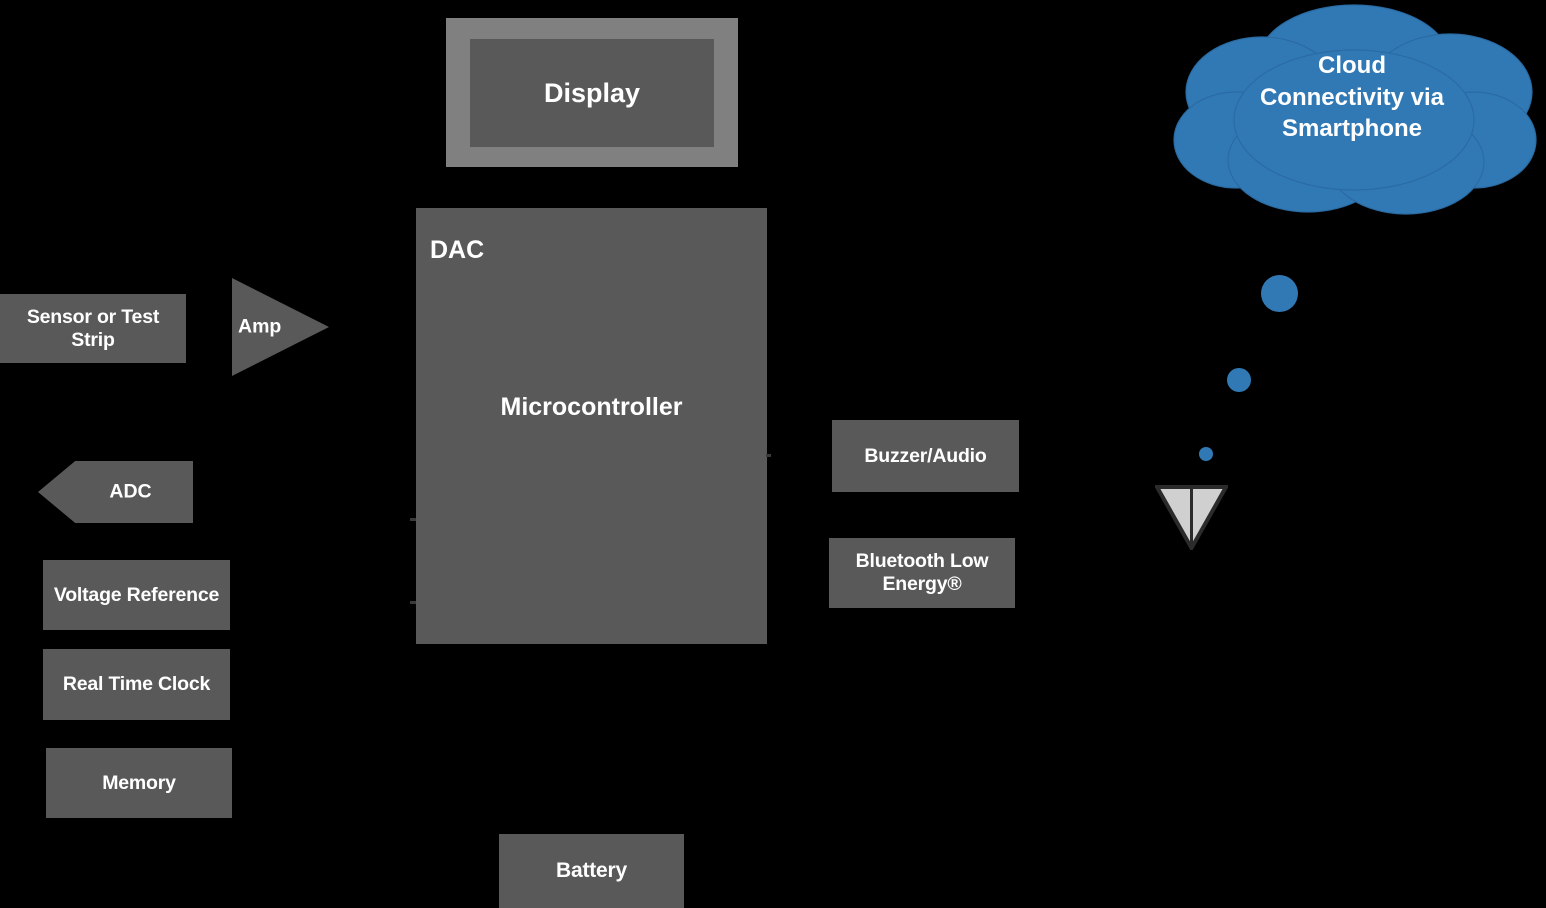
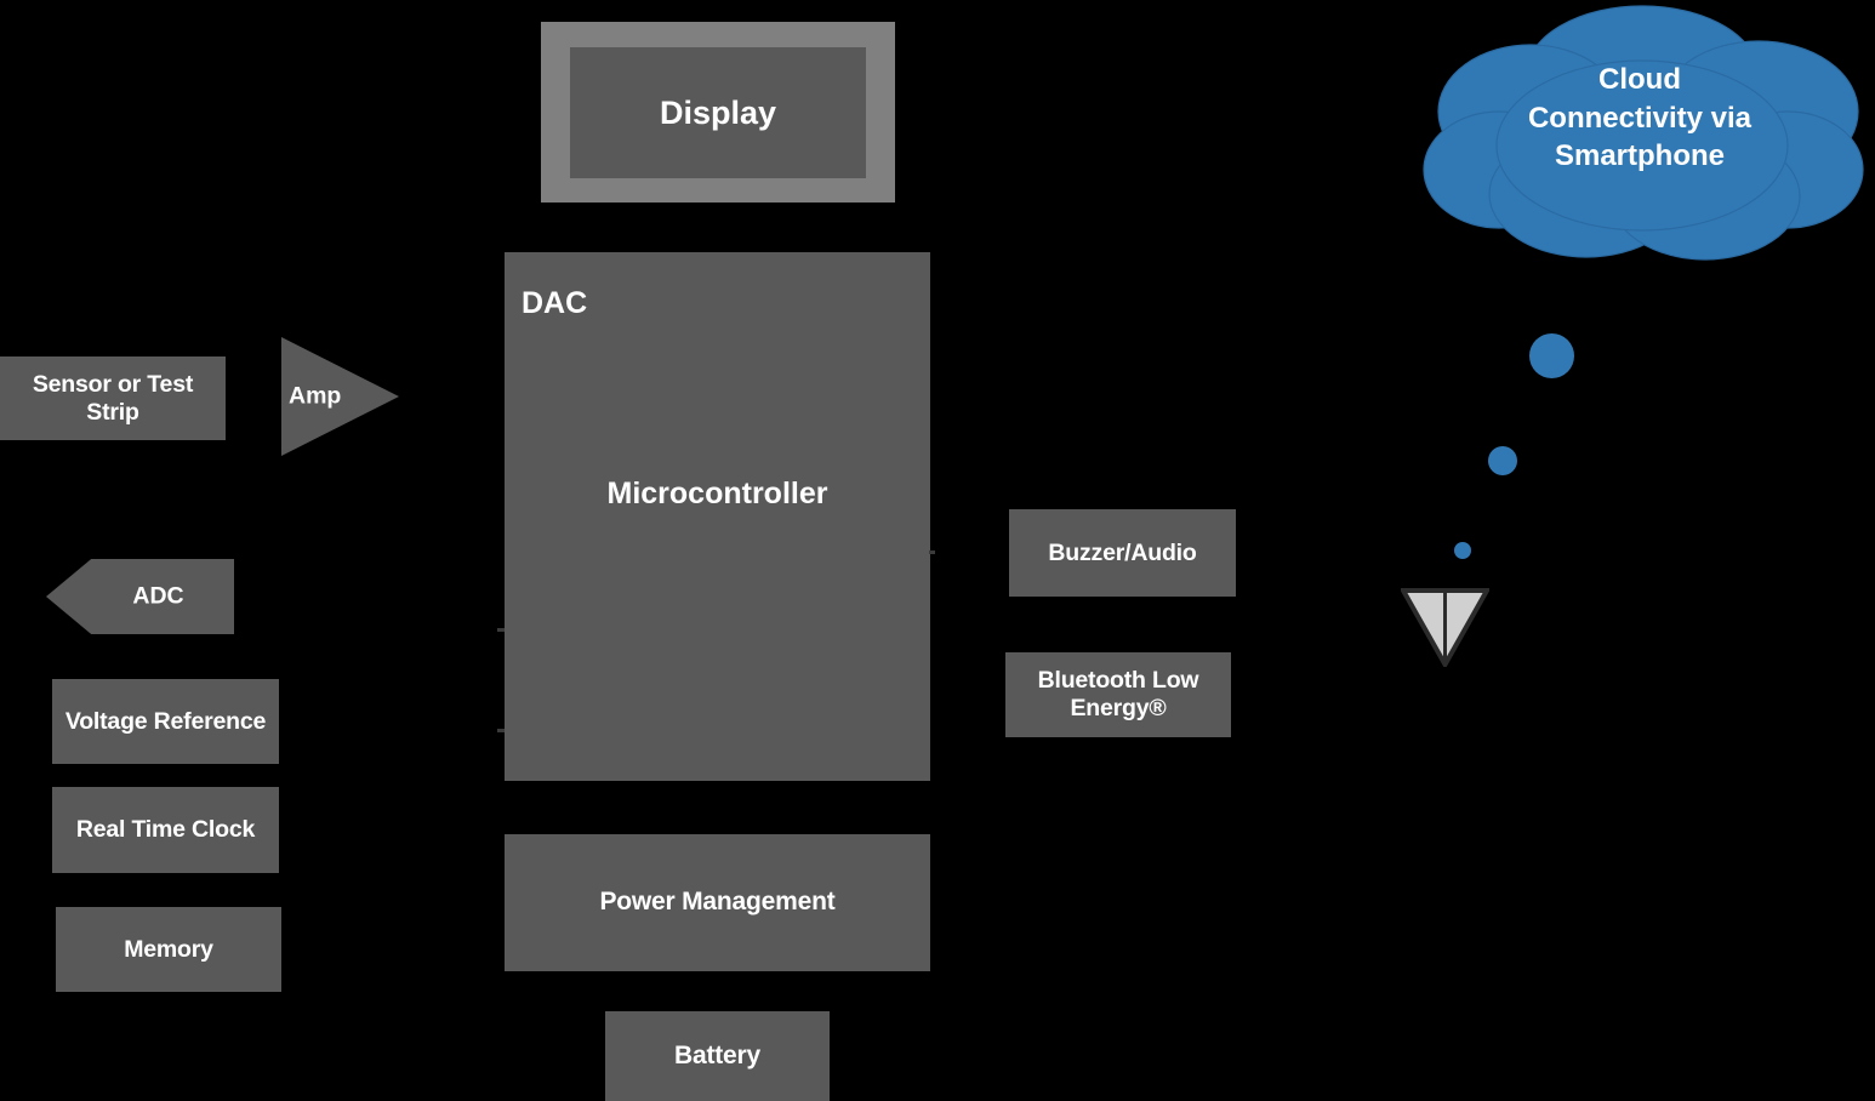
  Sensor or Test Strip
  Amp
  ADC
  Voltage Reference
  Real Time Clock
  Memory
  Display
  DAC
  Microcontroller
+ Power Management
  Battery
  Buzzer/Audio
  Bluetooth Low Energy®
  Cloud
  Connectivity via
  Smartphone
